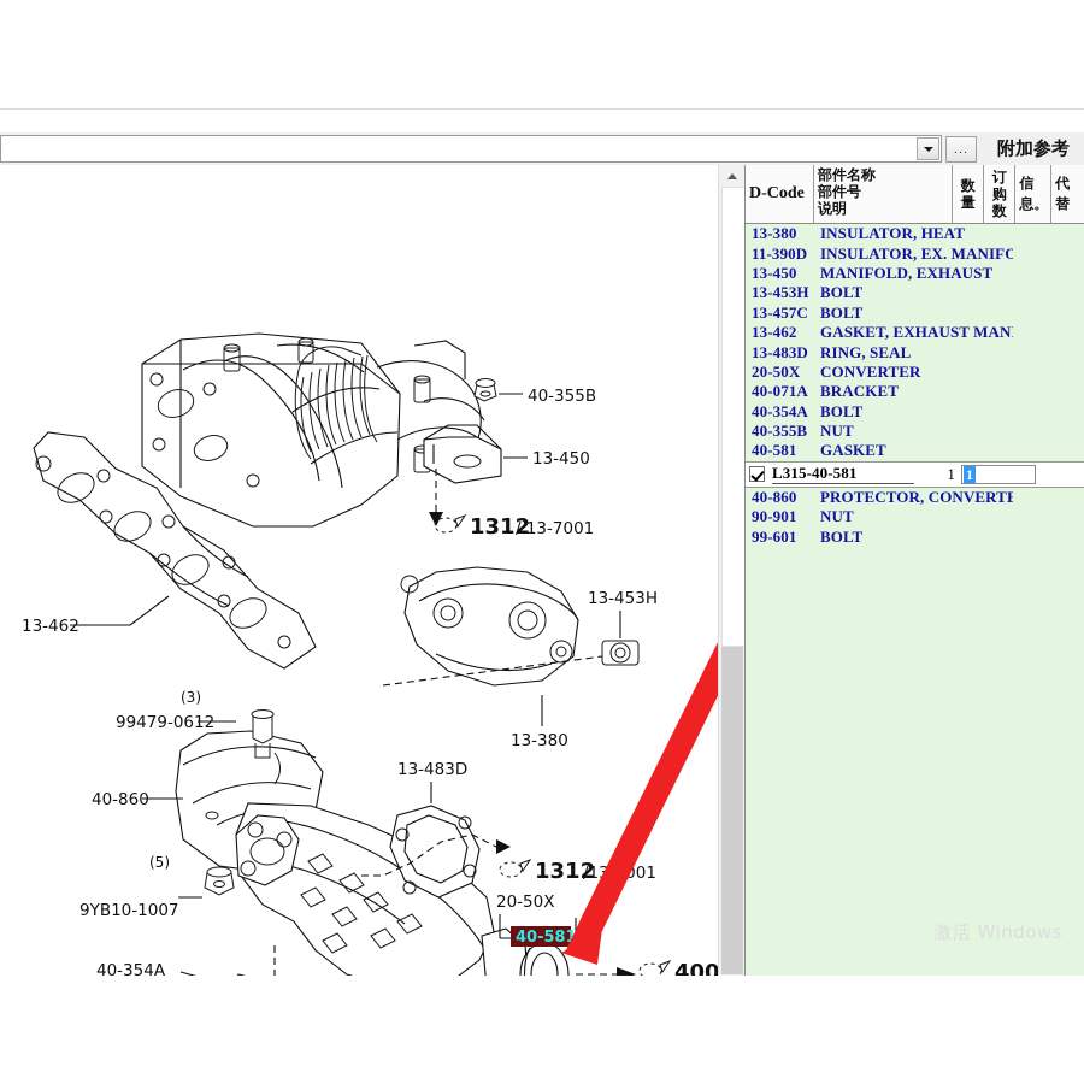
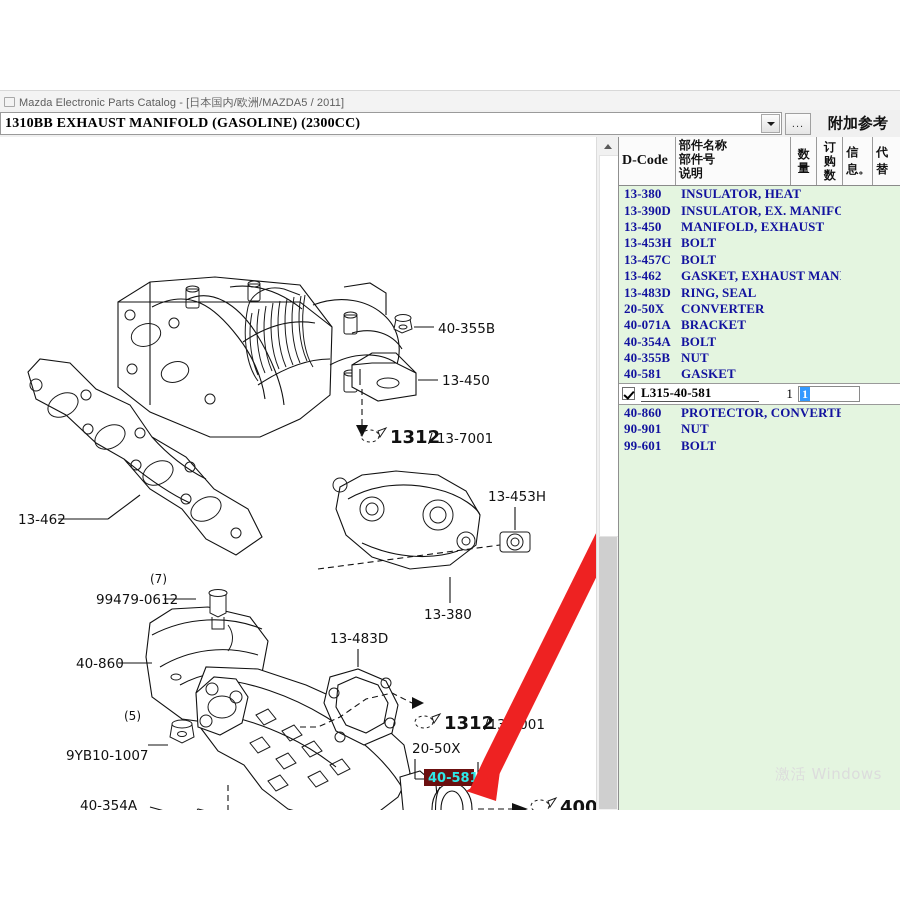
+ Mazda Electronic Parts Catalog - [日本国内/欧洲/MAZDA5 / 2011]
+ 1310BB EXHAUST MANIFOLD (GASOLINE) (2300CC)
  ...
  附加参考
  13-462
  40-355B
  13-450
  1312
  / 13-7001
  13-453H
  13-380
  99479-0612
- (3)
+ (7)
  40-860
  9YB10-1007
  (5)
  13-483D
  1312
  20-50X
  40-581
  400
  40-354A
  D-Code
  部件名称
  部件号
  说明
  数
  量
  订
  购
  数
  信 息。
  代 替
  13-380
  INSULATOR, HEAT
- 11-390D
+ 13-390D
  INSULATOR, EX. MANIFO
  13-450
  MANIFOLD, EXHAUST
  13-453H
  BOLT
  13-457C
  BOLT
  13-462
  GASKET, EXHAUST MAN
  13-483D
  RING, SEAL
  20-50X
  CONVERTER
  40-071A
  BRACKET
  40-354A
  BOLT
  40-355B
  NUT
  40-581
  GASKET
  L315-40-581
  1
  1
  40-860
  PROTECTOR, CONVERTE
  90-901
  NUT
  99-601
  BOLT
  激活 Windows
